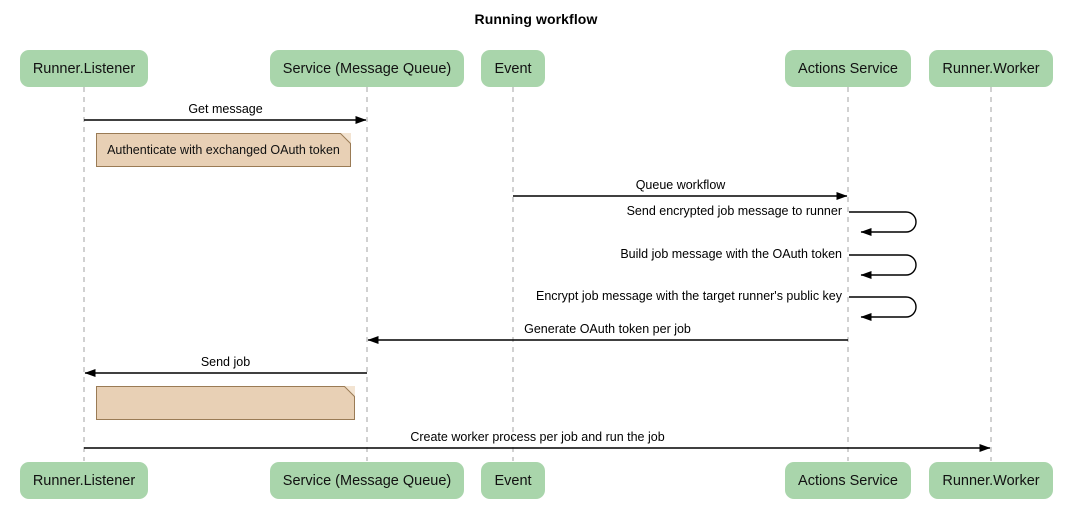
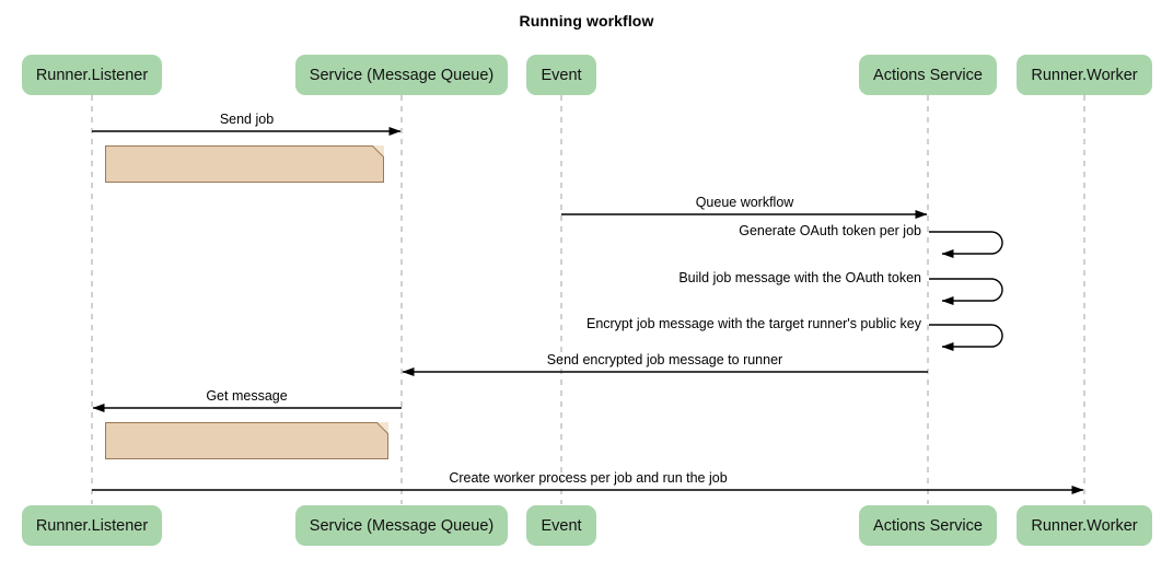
  Running workflow
  Runner.Listener
  Service (Message Queue)
  Event
  Actions Service
  Runner.Worker
  Runner.Listener
  Service (Message Queue)
  Event
  Actions Service
  Runner.Worker
- Get message
+ Send job
  Queue workflow
- Send encrypted job message to runner
+ Generate OAuth token per job
  Build job message with the OAuth token
  Encrypt job message with the target runner's public key
- Generate OAuth token per job
+ Send encrypted job message to runner
- Send job
+ Get message
  Create worker process per job and run the job
- Authenticate with exchanged OAuth token
